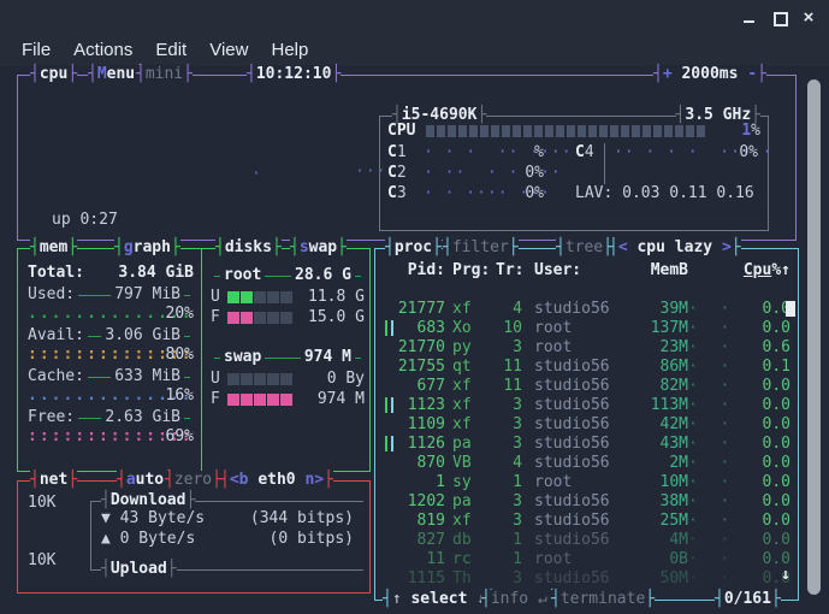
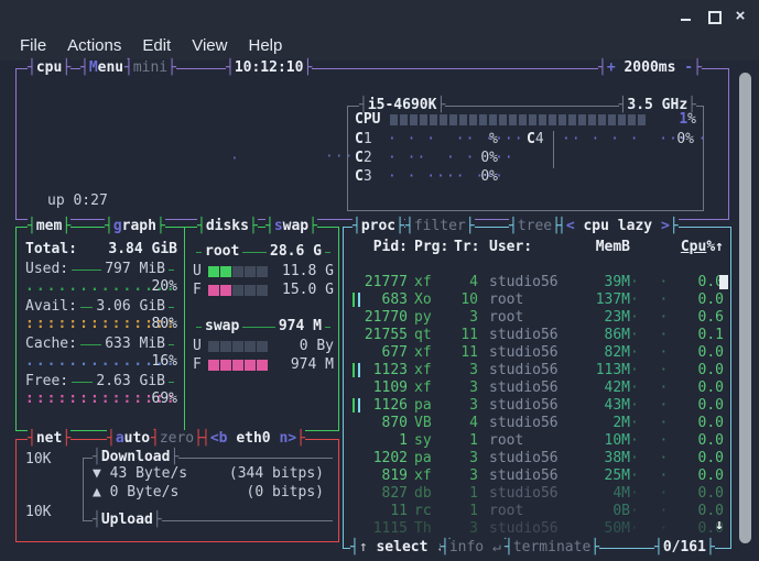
  ×
  File
  Actions
  Edit
  View
  Help
  ┤cpu├
  ┤Menu
  ┤mini├
  ┤10:12:10├
  ┤+ 2000ms -├
  ·
  ···
  up 0:27
  ┤i5-4690K├
  ┤3.5 GHz├
  CPU
  1%
  C1
  · · · ·· ····
  %
  C4
  ·· · · · ··· ·
  0%
  C2
  · ·· · · ··
  0%
  C3
  · · ···· ···
  0%
- LAV: 0.03 0.11 0.16
  ┤mem├
  ┤graph├
  ┤disks├
  ┤swap├
  Total:
  3.84 GiB
  Used:
  797 MiB
  ..............
  20%
  Avail:
  3.06 GiB
  ::::::::::::::
  80%
  Cache:
  633 MiB
  ..............
  16%
  Free:
  2.63 GiB
  ::::::::::::::
  69%
  root
  28.6 G
  U
  11.8 G
  F
  15.0 G
  swap
  974 M
  U
  0 By
  F
  974 M
  ┤net├
  ┤auto
  ┤zero├
  ┤<b eth0 n>├
  10K
  10K
  ┤Download├
  ┤Upload├
  ▼ 43 Byte/s
  (344 bitps)
  ▲ 0 Byte/s
  (0 bitps)
  ┤proc├
  ┤filter├
  ┤tree
  ┤< cpu lazy >├
  Pid:
  Prg:
  Tr:
  User:
  MemB
  Cpu%↑
  21777
  xf
  4
  studio56
  39M
  683
  Xo
  10
  root
  137M
  0.0
  21770
  py
  3
  root
  23M
  0.6
  21755
  qt
  11
  studio56
  86M
  0.1
  677
  xf
  11
  studio56
  82M
  0.0
  1123
  xf
  3
  studio56
  113M
  0.0
  1109
  xf
  3
  studio56
  42M
  0.0
  1126
  pa
  3
  studio56
  43M
  0.0
  870
  VB
  4
  studio56
  2M
  0.0
  1
  sy
  1
  root
  10M
  0.0
  1202
  pa
  3
  studio56
  38M
  0.0
  819
  xf
  3
  studio56
  25M
  0.0
  827
  db
  1
  studio56
  4M
  0.0
  11
  rc
  1
  root
  0B
  0.0
  1115
  Th
  3
  studio56
  50M
  0.0
  ↓
  ┤↑ select
  ┤info ↵
  ┤terminate├
  ┤0/161├
